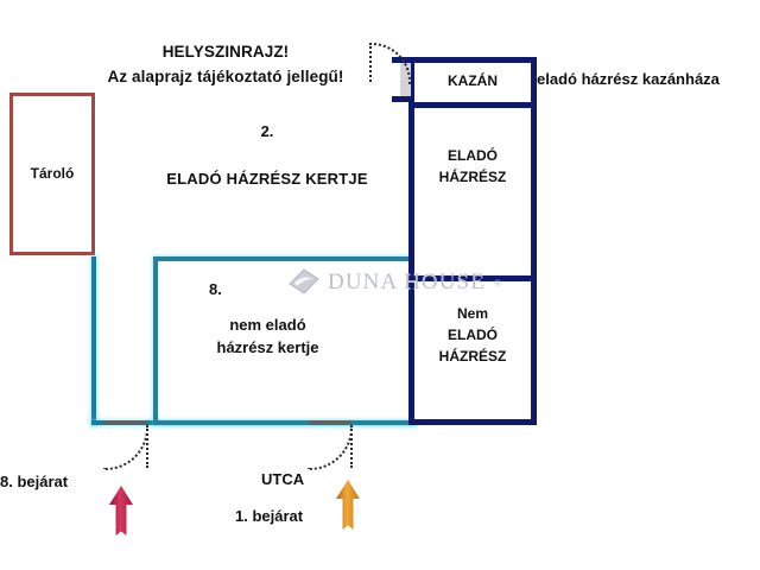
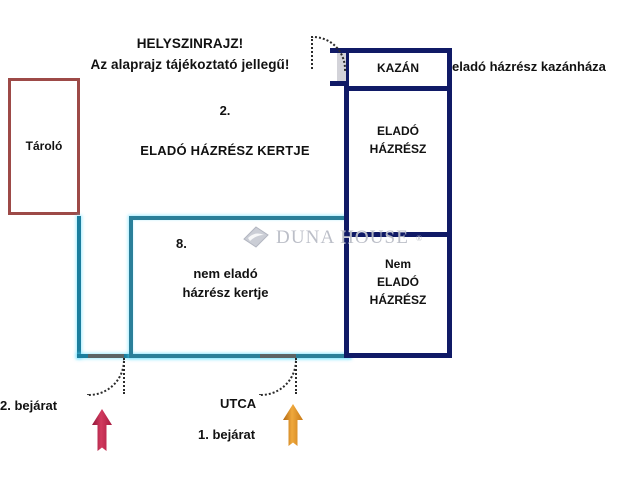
  HELYSZINRAJZ!
  Az alaprajz tájékoztató jellegű!
  Tároló
  2.
  ELADÓ HÁZRÉSZ KERTJE
  8.
  nem eladó
  házrész kertje
  KAZÁN
  ELADÓ
  HÁZRÉSZ
  Nem
  ELADÓ
  HÁZRÉSZ
  eladó házrész kazánháza
- 8. bejárat
+ 2. bejárat
  UTCA
  1. bejárat
  DUNA HOUSE
  ®
